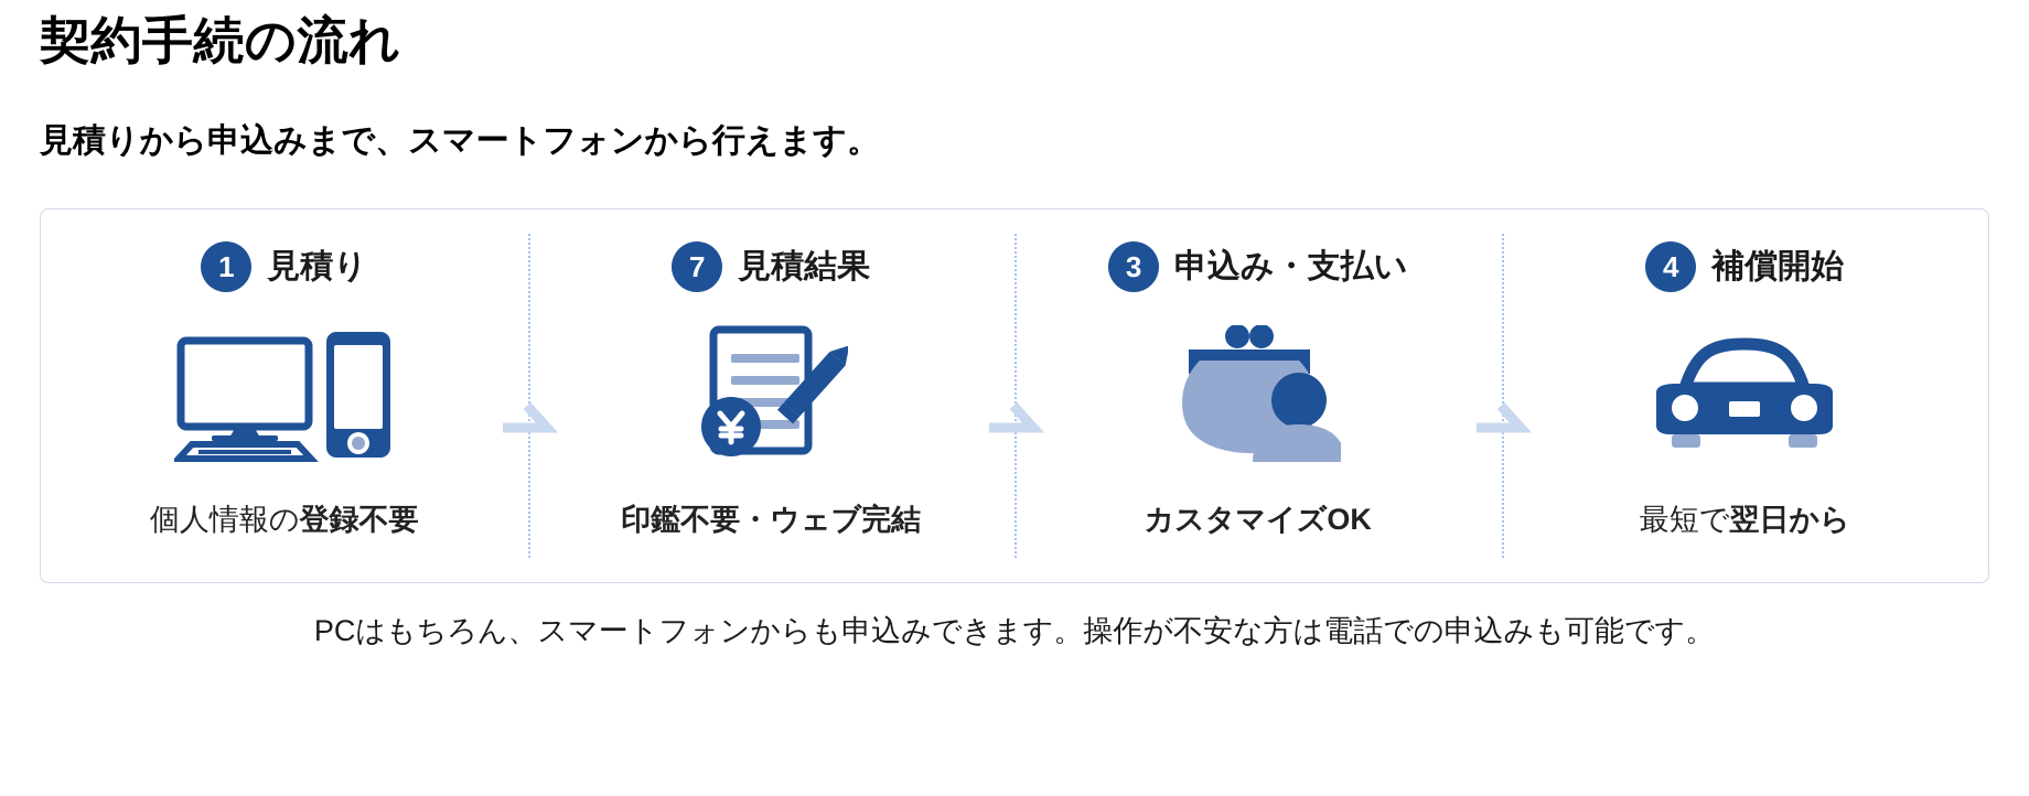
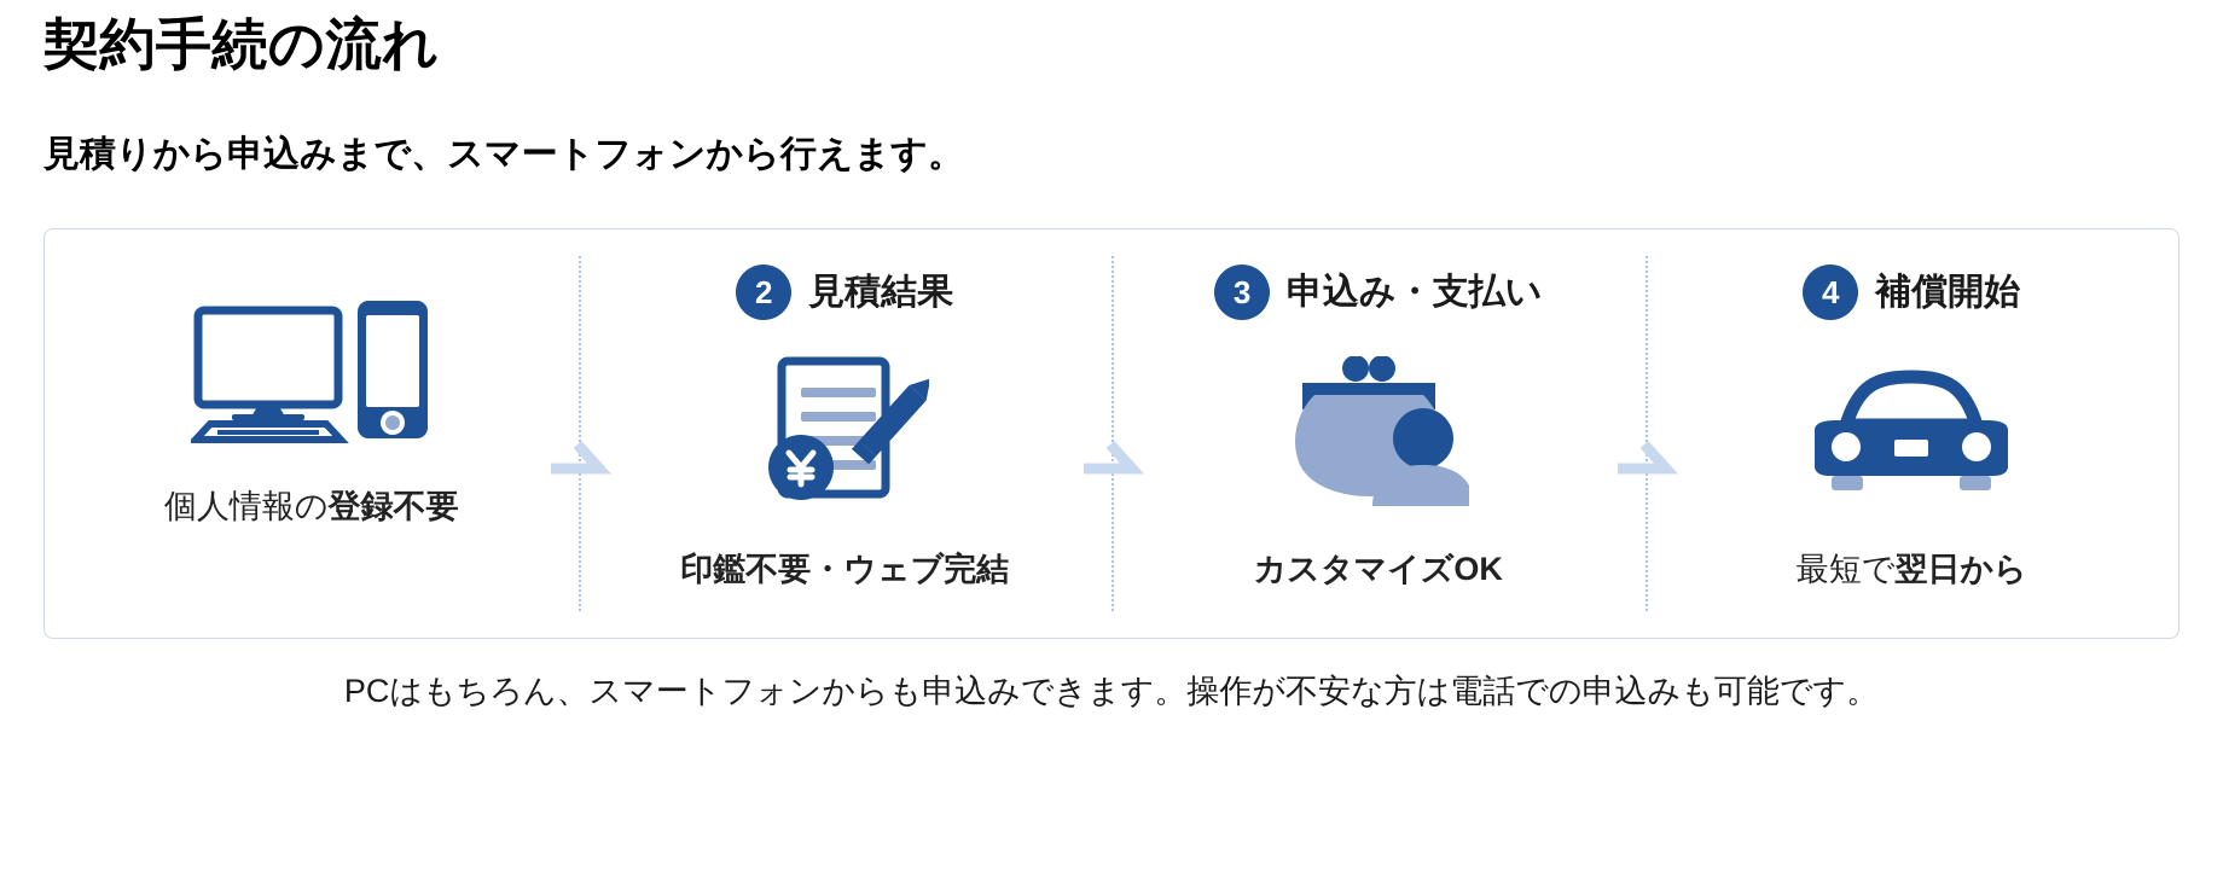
  契約手続の流れ
  見積りから申込みまで、スマートフォンから行えます。
- 1
- 見積り
  個人情報の登録不要
- 7
+ 2
  見積結果
  印鑑不要・ウェブ完結
  3
  申込み・支払い
  カスタマイズOK
  4
  補償開始
  最短で翌日から
  PCはもちろん、スマートフォンからも申込みできます。操作が不安な方は電話での申込みも可能です。
